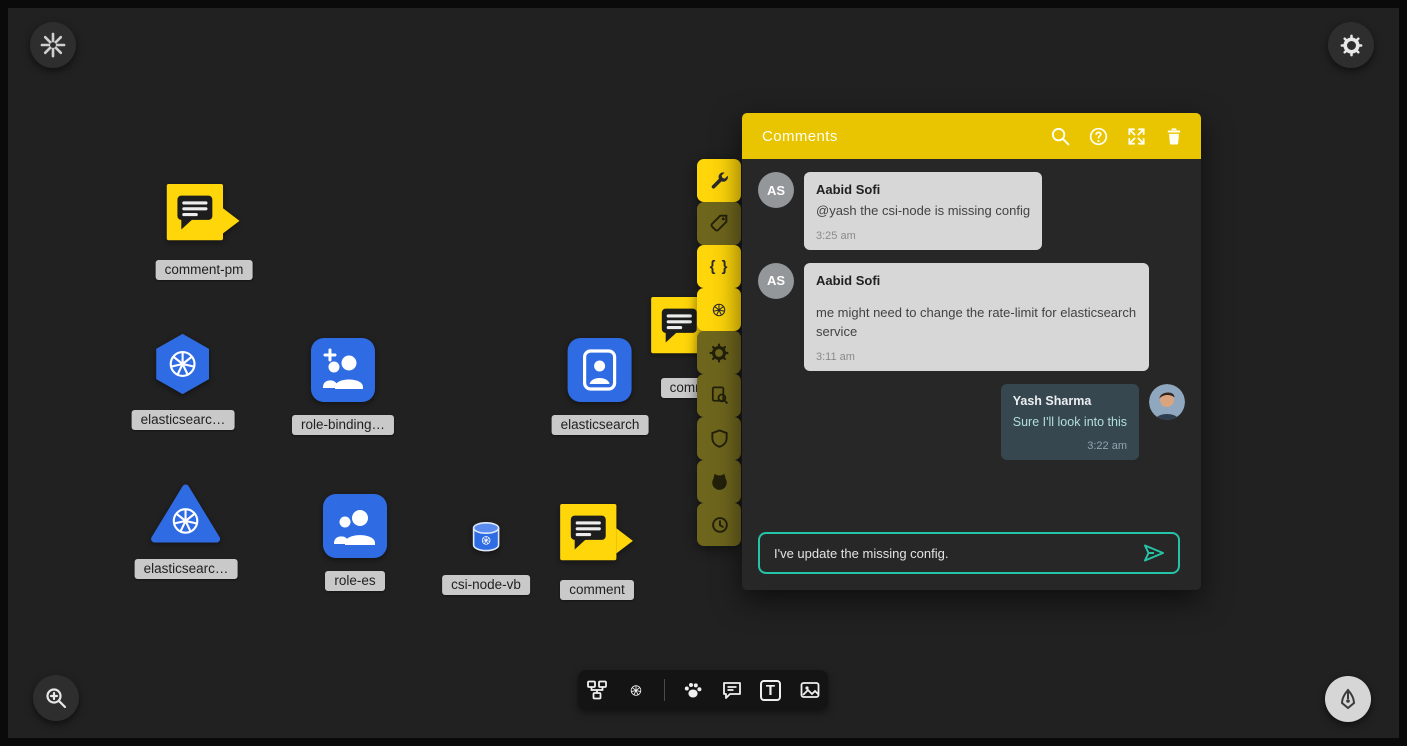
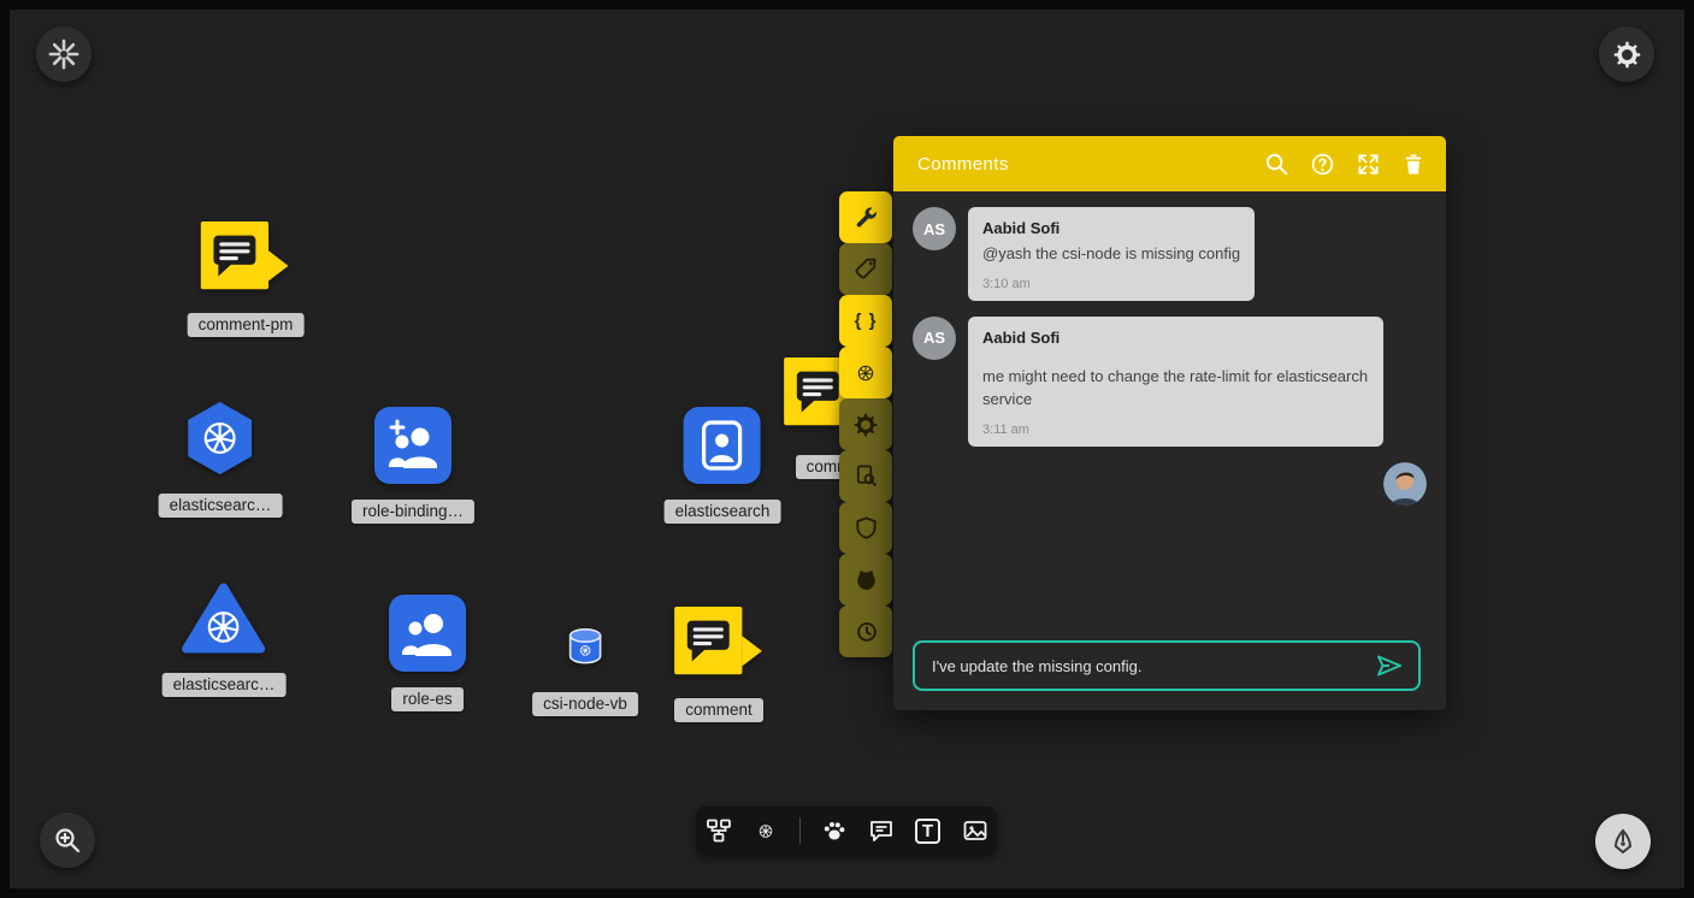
  comment-pm
  elasticsearc…
  role-binding…
  elasticsearch
  com
  elasticsearc…
  role-es
  csi-node-vb
  comment
  { }
  Comments
  AS
  Aabid Sofi
  @yash the csi-node is missing config
- 3:25 am
+ 3:10 am
  AS
  Aabid Sofi
  me might need to change the rate-limit for elasticsearch service
  3:11 am
- Yash Sharma
- Sure I'll look into this
- 3:22 am
  I've update the missing config.
  T
